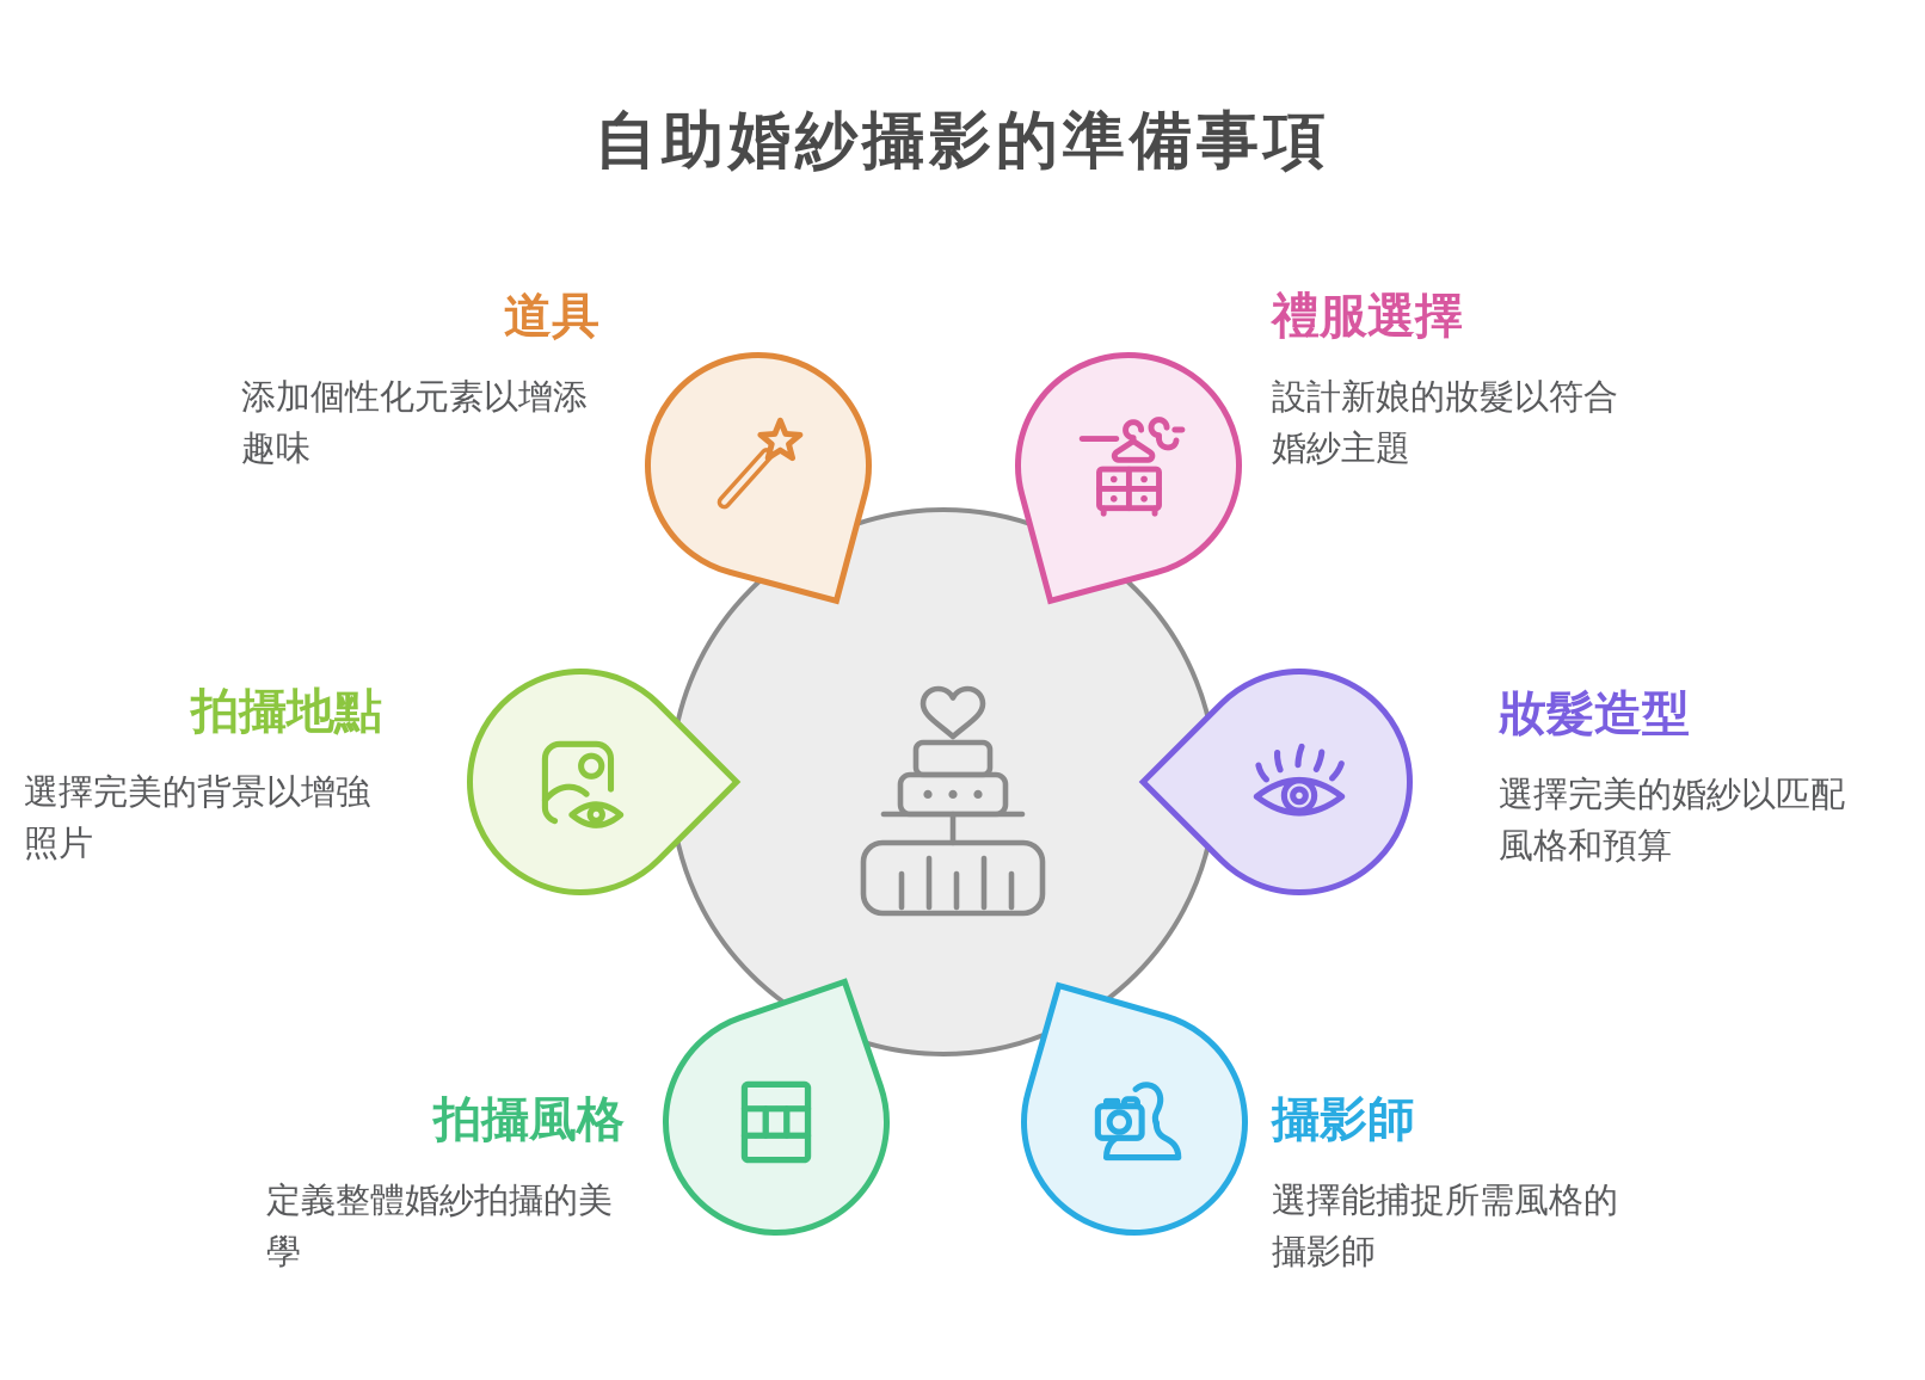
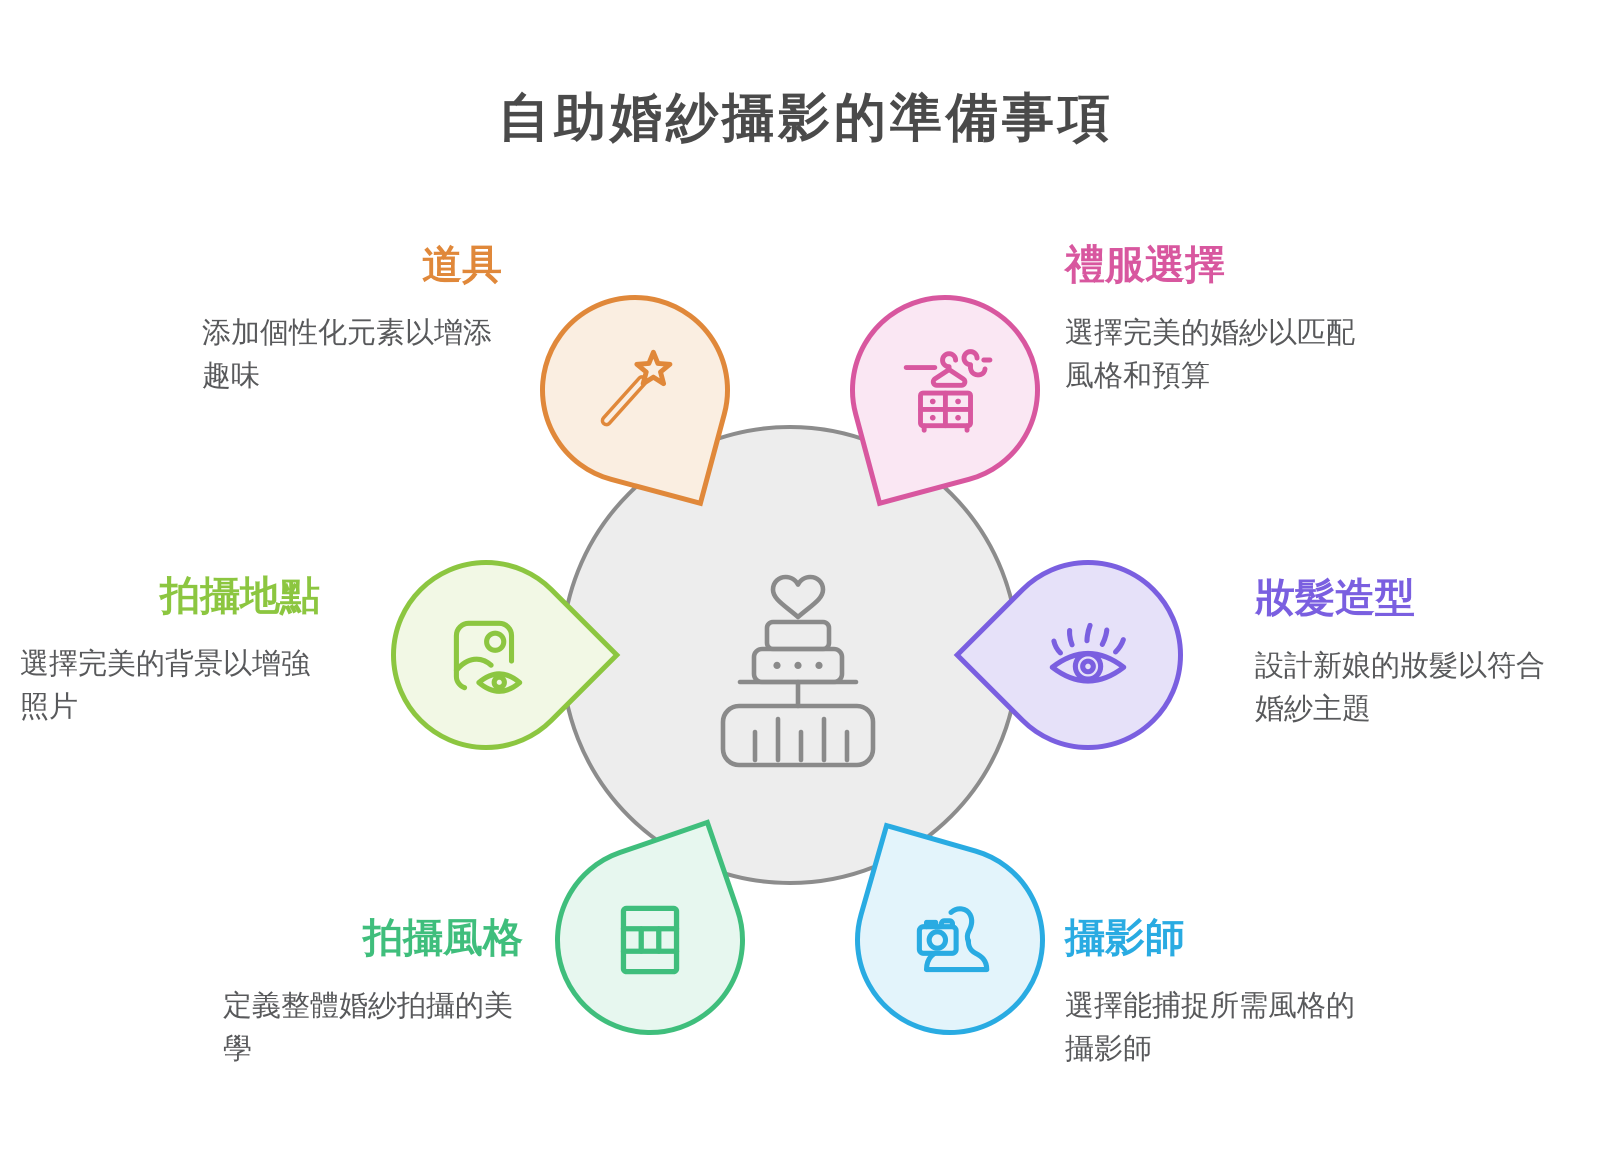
  自助婚紗攝影的準備事項
  道具
  添加個性化元素以增添趣味
  禮服選擇
- 設計新娘的妝髮以符合婚紗主題
+ 選擇完美的婚紗以匹配風格和預算
  妝髮造型
- 選擇完美的婚紗以匹配風格和預算
+ 設計新娘的妝髮以符合婚紗主題
  攝影師
  選擇能捕捉所需風格的攝影師
  拍攝風格
  定義整體婚紗拍攝的美學
  拍攝地點
  選擇完美的背景以增強照片
